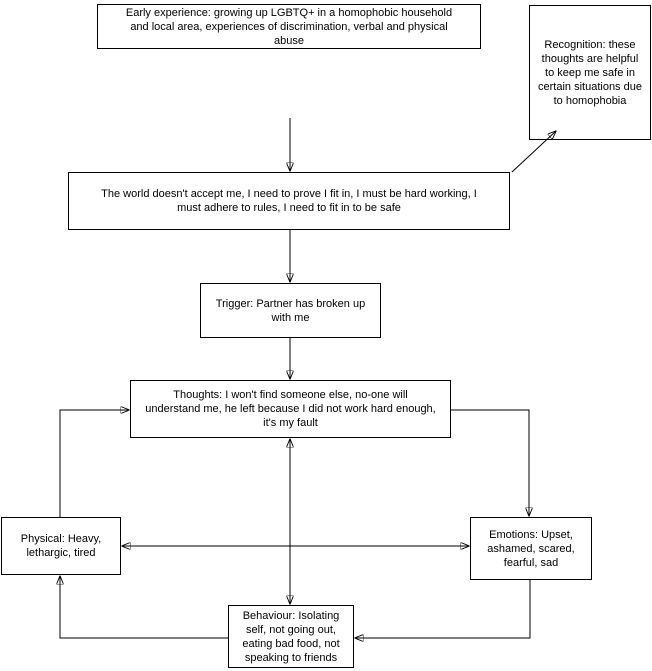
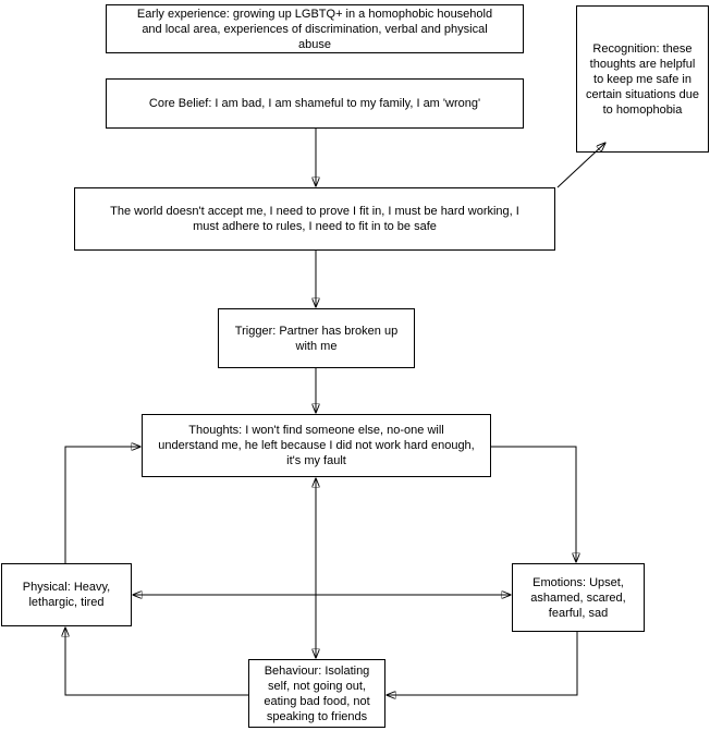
  Early experience: growing up LGBTQ+ in a homophobic household
  and local area, experiences of discrimination, verbal and physical
  abuse
  Recognition: these
  thoughts are helpful
  to keep me safe in
  certain situations due
  to homophobia
+ Core Belief: I am bad, I am shameful to my family, I am 'wrong'
  The world doesn't accept me, I need to prove I fit in, I must be hard working, I
  must adhere to rules, I need to fit in to be safe
  Trigger: Partner has broken up
  with me
  Thoughts: I won't find someone else, no-one will
  understand me, he left because I did not work hard enough,
  it's my fault
  Physical: Heavy,
  lethargic, tired
  Emotions: Upset,
  ashamed, scared,
  fearful, sad
  Behaviour: Isolating
  self, not going out,
  eating bad food, not
  speaking to friends
